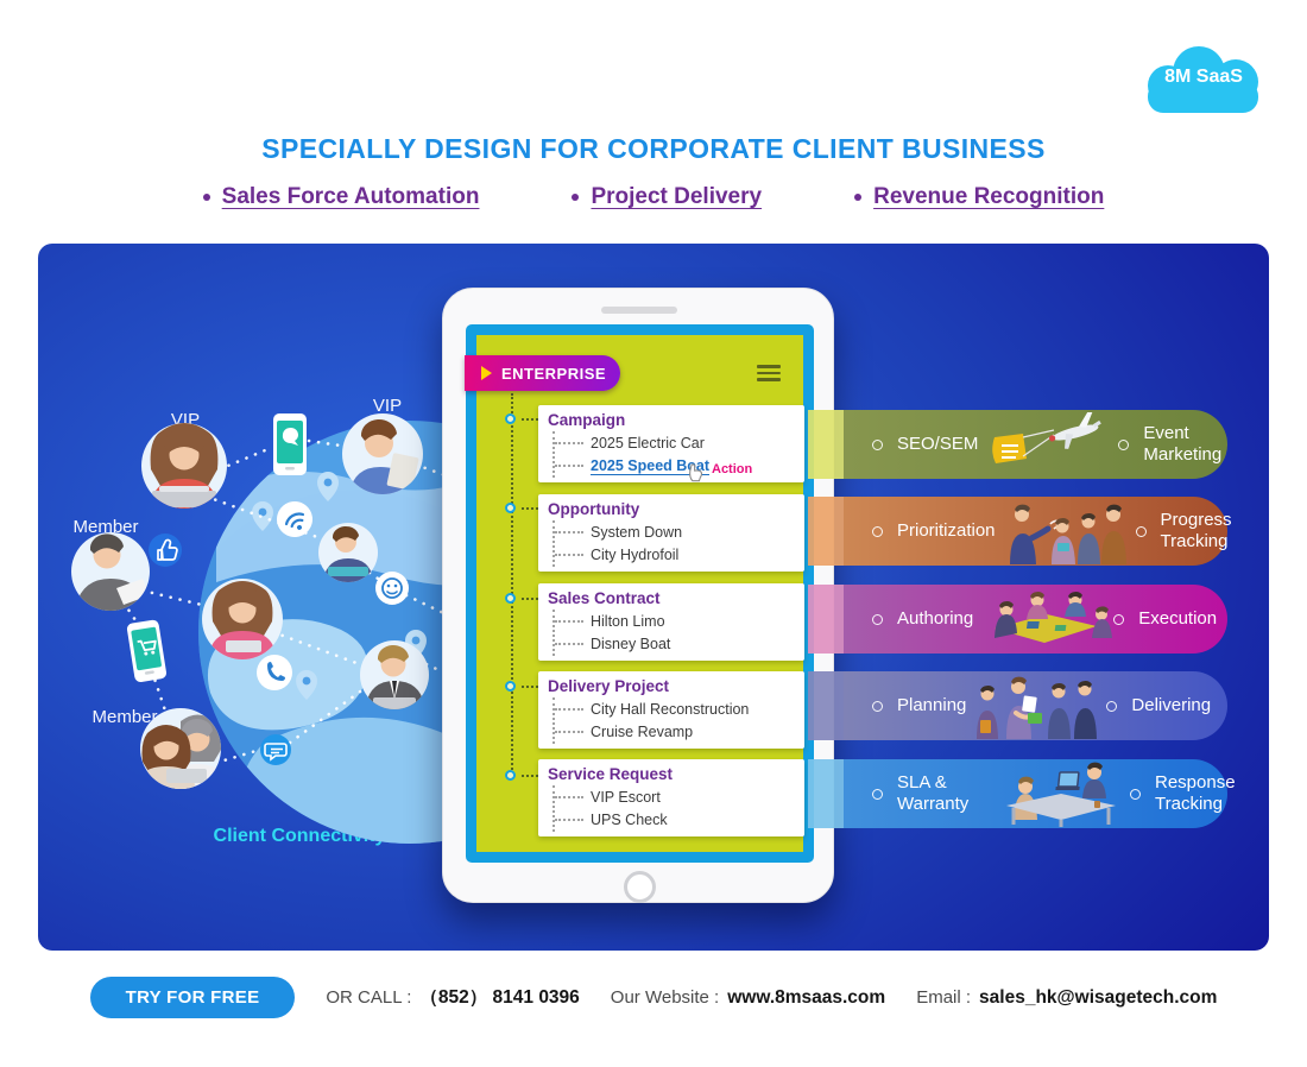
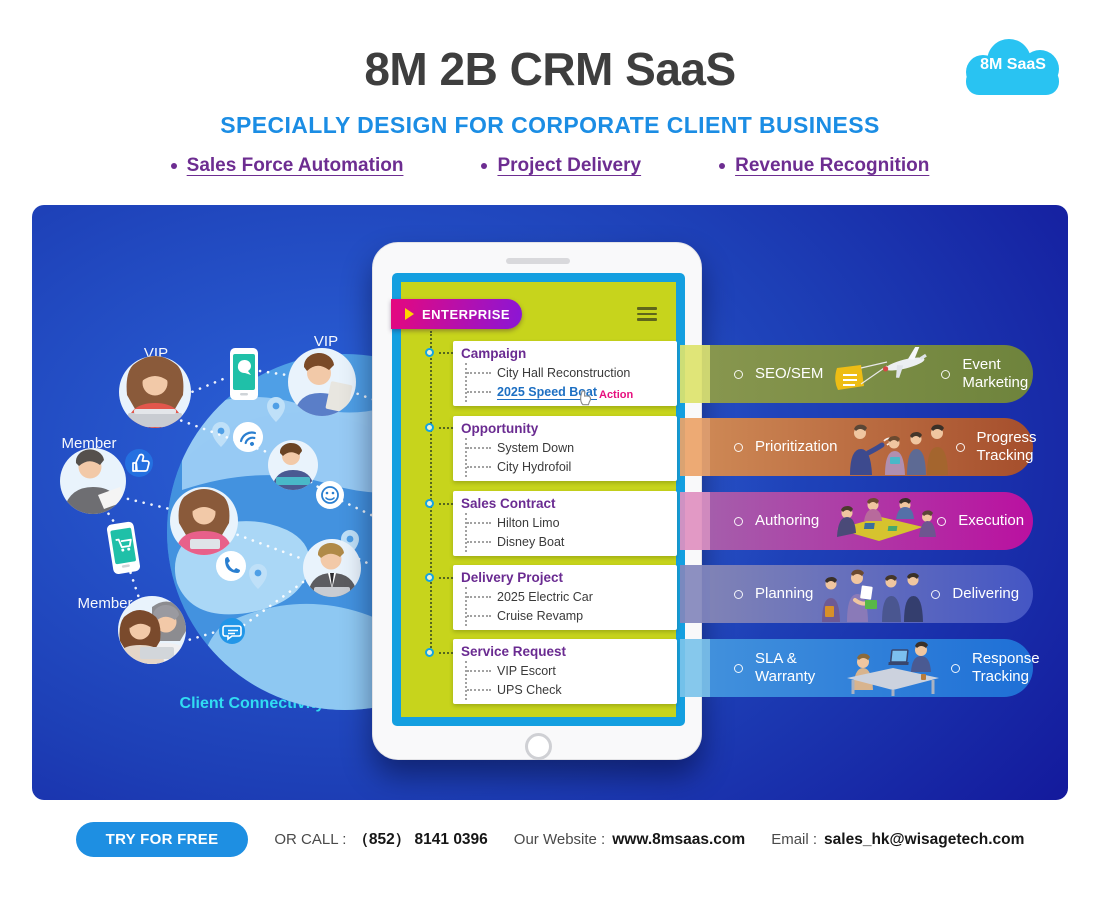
+ 8M 2B CRM SaaS
  8M SaaS
  SPECIALLY DESIGN FOR CORPORATE CLIENT BUSINESS
  Sales Force Automation
  Project Delivery
  Revenue Recognition
  VIP
  Member
  Member
  Client Connecti
  ENTERPRISE
  Campaign
- 2025 Electric Car
+ City Hall Reconstruction
  2025 Speed Bat
  Action
  Opportunity
  System Down
  City Hydrofoil
  Sales Contract
  Hilton Limo
  Disney Boat
  Delivery Project
- City Hall Reconstruction
+ 2025 Electric Car
  Cruise Revamp
  Service Request
  VIP Escort
  UPS Check
  SEO/SEM
  Event Marketing
  Prioritization
  Progress Tracking
  Authoring
  Execution
  Planning
  Delivering
  SLA & Warranty
  Response Tracking
  TRY FOR FREE
  OR CALL :
  （852） 8141 0396
  Our Website :
  www.8msaas.com
  Email :
  sales_hk@wisagetech.com
